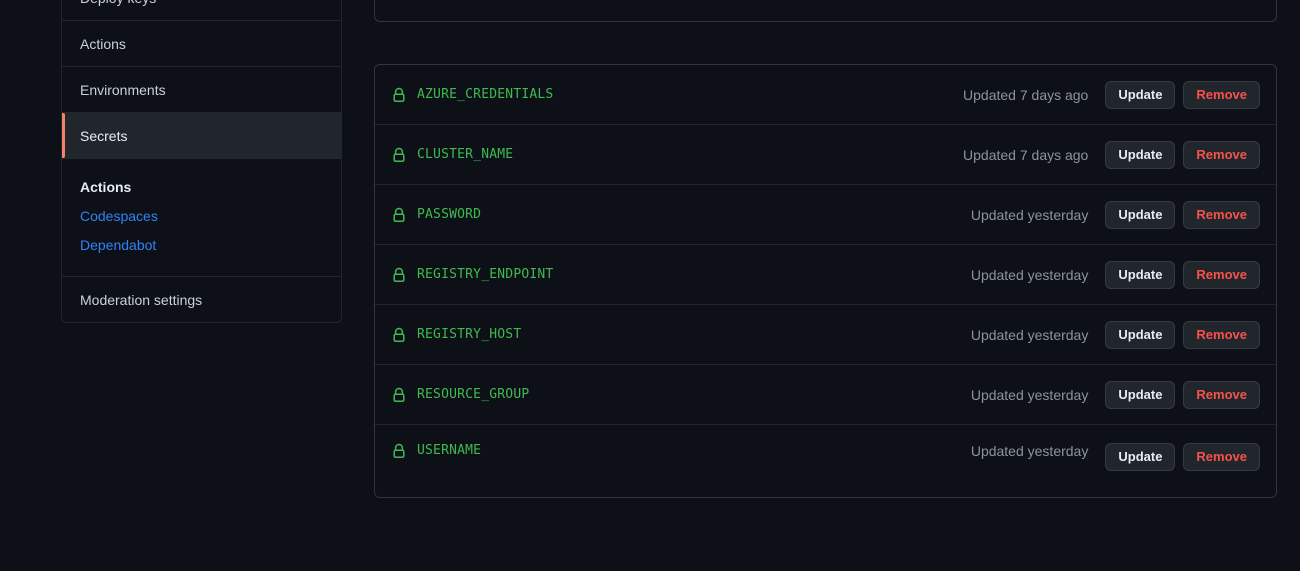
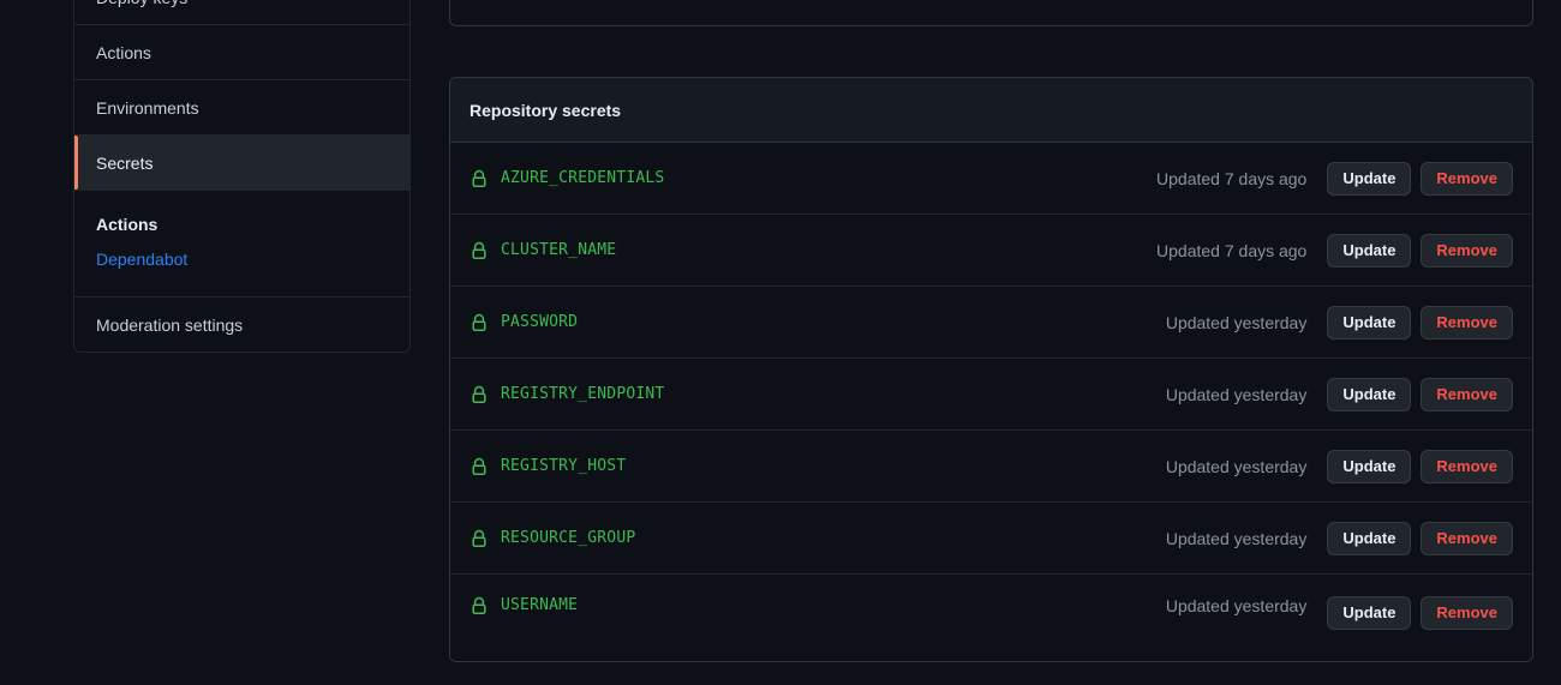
  Actions
  Environments
  Secrets
  Actions
- Codespaces
  Dependabot
  Moderation settings
+ Repository secrets
  AZURE_CREDENTIALS
  Updated 7 days ago
  Update
  Remove
  CLUSTER_NAME
  Updated 7 days ago
  Update
  Remove
  PASSWORD
  Updated yesterday
  Update
  Remove
  REGISTRY_ENDPOINT
  Updated yesterday
  Update
  Remove
  REGISTRY_HOST
  Updated yesterday
  Update
  Remove
  RESOURCE_GROUP
  Updated yesterday
  Update
  Remove
  USERNAME
  Updated yesterday
  Update
  Remove
